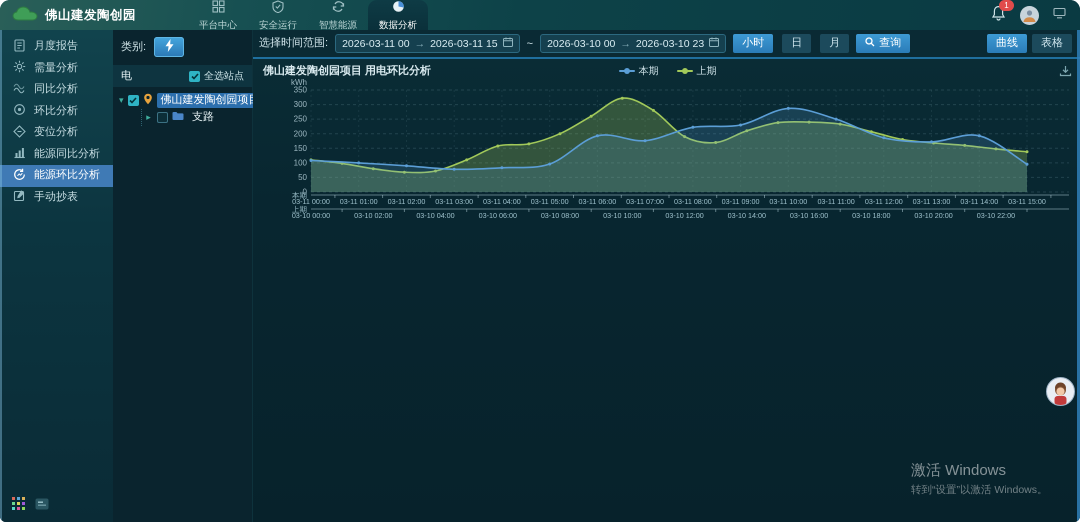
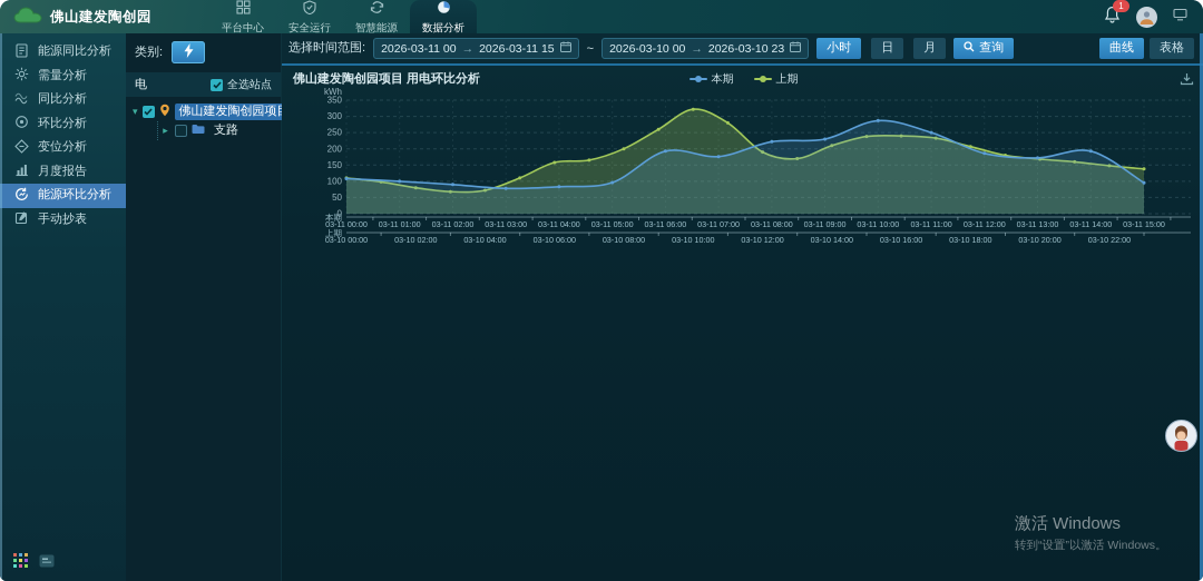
  佛山建发陶创园
  平台中心
  安全运行
  智慧能源
  数据分析
  1
- 月度报告
+ 能源同比分析
  需量分析
  同比分析
  环比分析
  变位分析
- 能源同比分析
+ 月度报告
  能源环比分析
  手动抄表
  类别:
  电
  全选站点
  ▾
  佛山建发陶创园项
  ▸
  支路
  选择时间范围:
  2026-03-11 00
  →
  2026-03-11 15
  ~
  2026-03-10 00
  →
  2026-03-10 23
  小时
  日
  月
  查询
  曲线
  表格
  佛山建发陶创园项目 用电环比分析
  本期
  上期
  0
  50
  100
  150
  200
  250
  300
  350
  kWh
  03-11 00:00
  03-11 01:00
  03-11 02:00
  03-11 03:00
  03-11 04:00
  03-11 05:00
  03-11 06:00
  03-11 07:00
  03-11 08:00
  03-11 09:00
  03-11 10:00
  03-11 11:00
  03-11 12:00
  03-11 13:00
  03-11 14:00
  03-11 15:00
  本期
  03-10 00:00
  03-10 02:00
  03-10 04:00
  03-10 06:00
  03-10 08:00
  03-10 10:00
  03-10 12:00
  03-10 14:00
  03-10 16:00
  03-10 18:00
  03-10 20:00
  03-10 22:00
  上期
  激活 Windows
  转到“设置”以激活 Windows。
